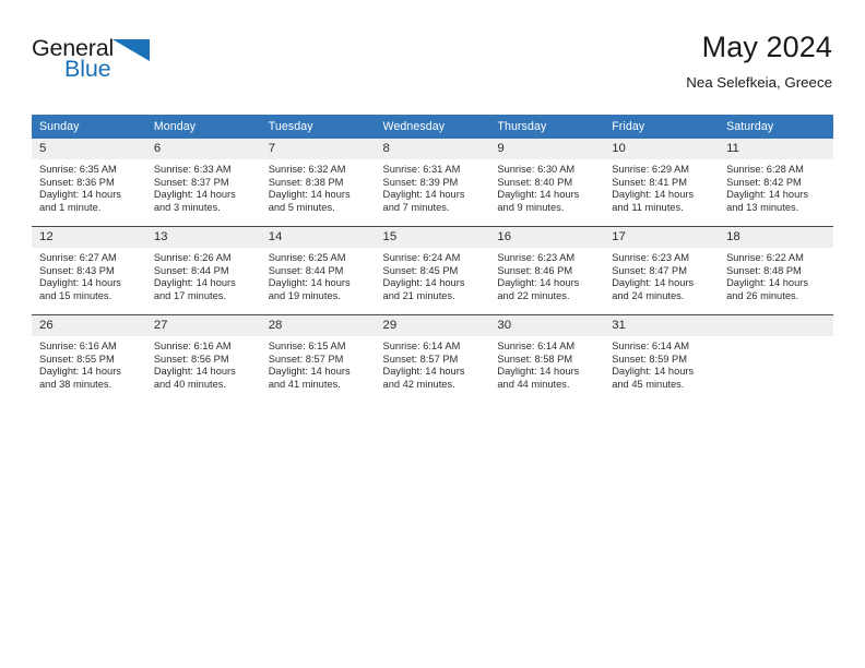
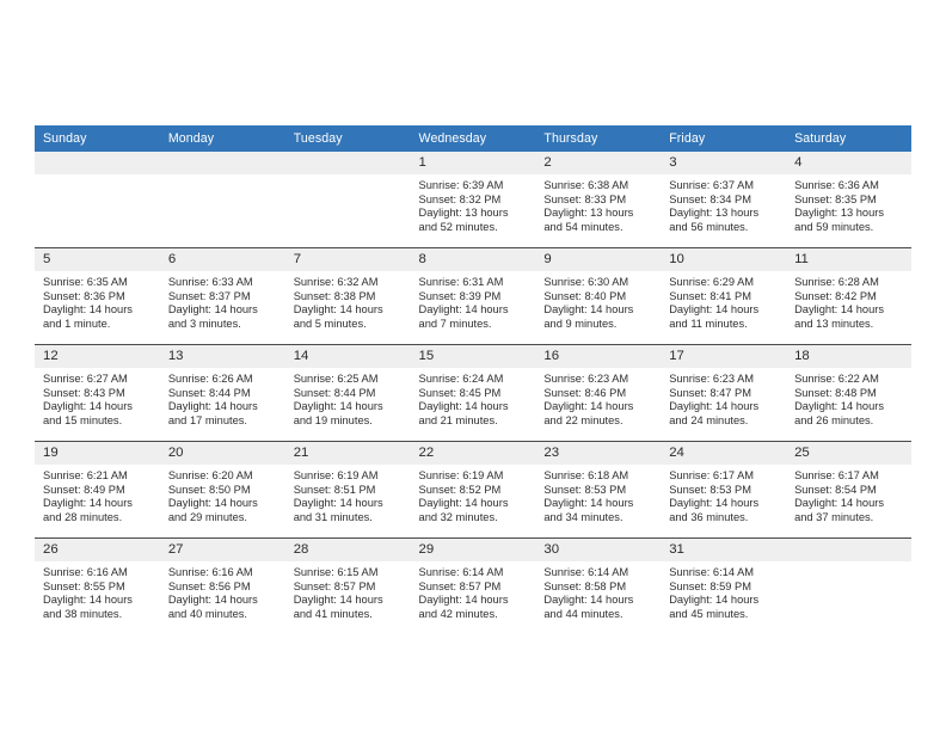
- General
- Blue
- May 2024
- Nea Selefkeia, Greece
  Sunday	Monday	Tuesday	Wednesday	Thursday	Friday	Saturday
+ 			1Sunrise: 6:39 AMSunset: 8:32 PMDaylight: 13 hoursand 52 minutes.	2Sunrise: 6:38 AMSunset: 8:33 PMDaylight: 13 hoursand 54 minutes.	3Sunrise: 6:37 AMSunset: 8:34 PMDaylight: 13 hoursand 56 minutes.	4Sunrise: 6:36 AMSunset: 8:35 PMDaylight: 13 hoursand 59 minutes.
  5Sunrise: 6:35 AMSunset: 8:36 PMDaylight: 14 hoursand 1 minute.	6Sunrise: 6:33 AMSunset: 8:37 PMDaylight: 14 hoursand 3 minutes.	7Sunrise: 6:32 AMSunset: 8:38 PMDaylight: 14 hoursand 5 minutes.	8Sunrise: 6:31 AMSunset: 8:39 PMDaylight: 14 hoursand 7 minutes.	9Sunrise: 6:30 AMSunset: 8:40 PMDaylight: 14 hoursand 9 minutes.	10Sunrise: 6:29 AMSunset: 8:41 PMDaylight: 14 hoursand 11 minutes.	11Sunrise: 6:28 AMSunset: 8:42 PMDaylight: 14 hoursand 13 minutes.
  12Sunrise: 6:27 AMSunset: 8:43 PMDaylight: 14 hoursand 15 minutes.	13Sunrise: 6:26 AMSunset: 8:44 PMDaylight: 14 hoursand 17 minutes.	14Sunrise: 6:25 AMSunset: 8:44 PMDaylight: 14 hoursand 19 minutes.	15Sunrise: 6:24 AMSunset: 8:45 PMDaylight: 14 hoursand 21 minutes.	16Sunrise: 6:23 AMSunset: 8:46 PMDaylight: 14 hoursand 22 minutes.	17Sunrise: 6:23 AMSunset: 8:47 PMDaylight: 14 hoursand 24 minutes.	18Sunrise: 6:22 AMSunset: 8:48 PMDaylight: 14 hoursand 26 minutes.
+ 19Sunrise: 6:21 AMSunset: 8:49 PMDaylight: 14 hoursand 28 minutes.	20Sunrise: 6:20 AMSunset: 8:50 PMDaylight: 14 hoursand 29 minutes.	21Sunrise: 6:19 AMSunset: 8:51 PMDaylight: 14 hoursand 31 minutes.	22Sunrise: 6:19 AMSunset: 8:52 PMDaylight: 14 hoursand 32 minutes.	23Sunrise: 6:18 AMSunset: 8:53 PMDaylight: 14 hoursand 34 minutes.	24Sunrise: 6:17 AMSunset: 8:53 PMDaylight: 14 hoursand 36 minutes.	25Sunrise: 6:17 AMSunset: 8:54 PMDaylight: 14 hoursand 37 minutes.
  26Sunrise: 6:16 AMSunset: 8:55 PMDaylight: 14 hoursand 38 minutes.	27Sunrise: 6:16 AMSunset: 8:56 PMDaylight: 14 hoursand 40 minutes.	28Sunrise: 6:15 AMSunset: 8:57 PMDaylight: 14 hoursand 41 minutes.	29Sunrise: 6:14 AMSunset: 8:57 PMDaylight: 14 hoursand 42 minutes.	30Sunrise: 6:14 AMSunset: 8:58 PMDaylight: 14 hoursand 44 minutes.	31Sunrise: 6:14 AMSunset: 8:59 PMDaylight: 14 hoursand 45 minutes.
